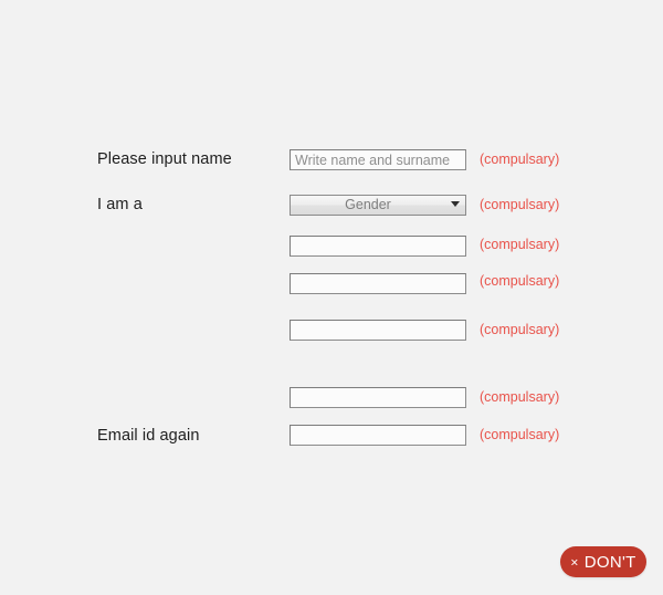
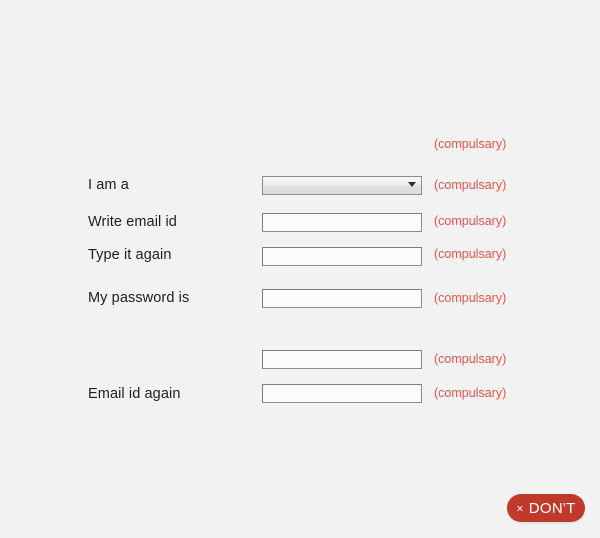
- Please input name
- Write name and surname
  (compulsary)
  I am a
- Gender
  (compulsary)
+ Write email id
  (compulsary)
+ Type it again
  (compulsary)
+ My password is
  (compulsary)
  (compulsary)
  Email id again
  (compulsary)
  ×
  DON'T
